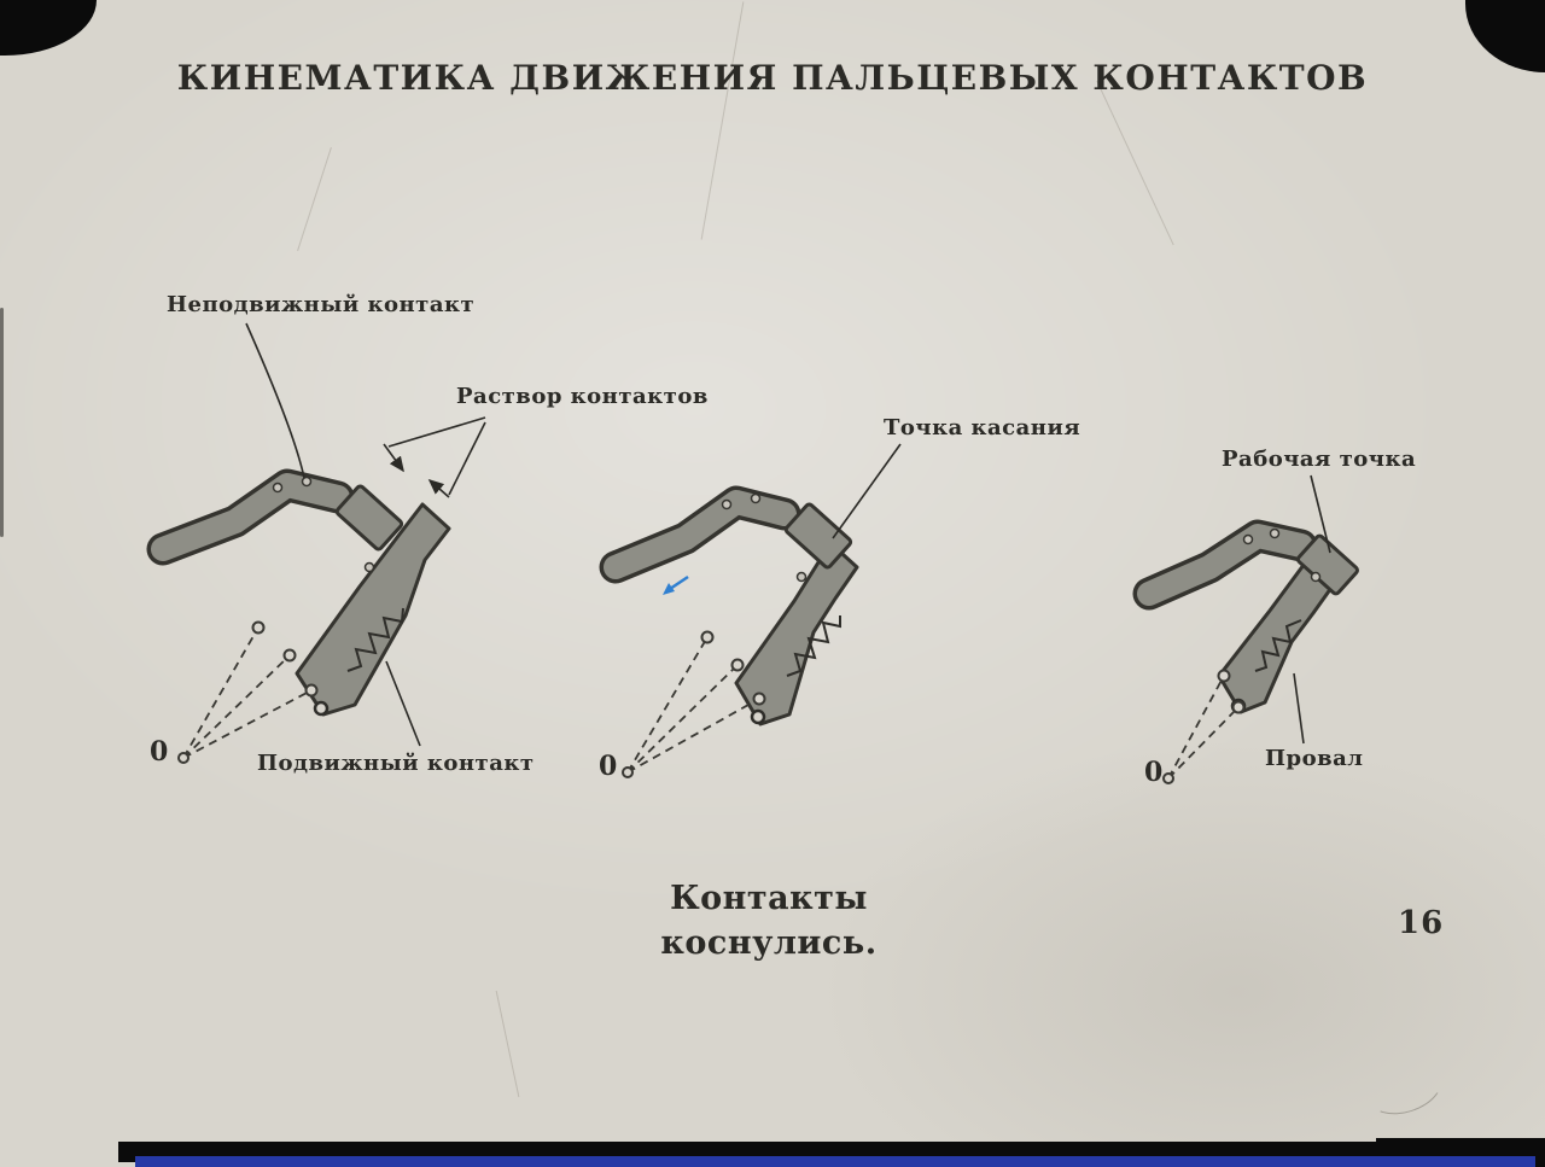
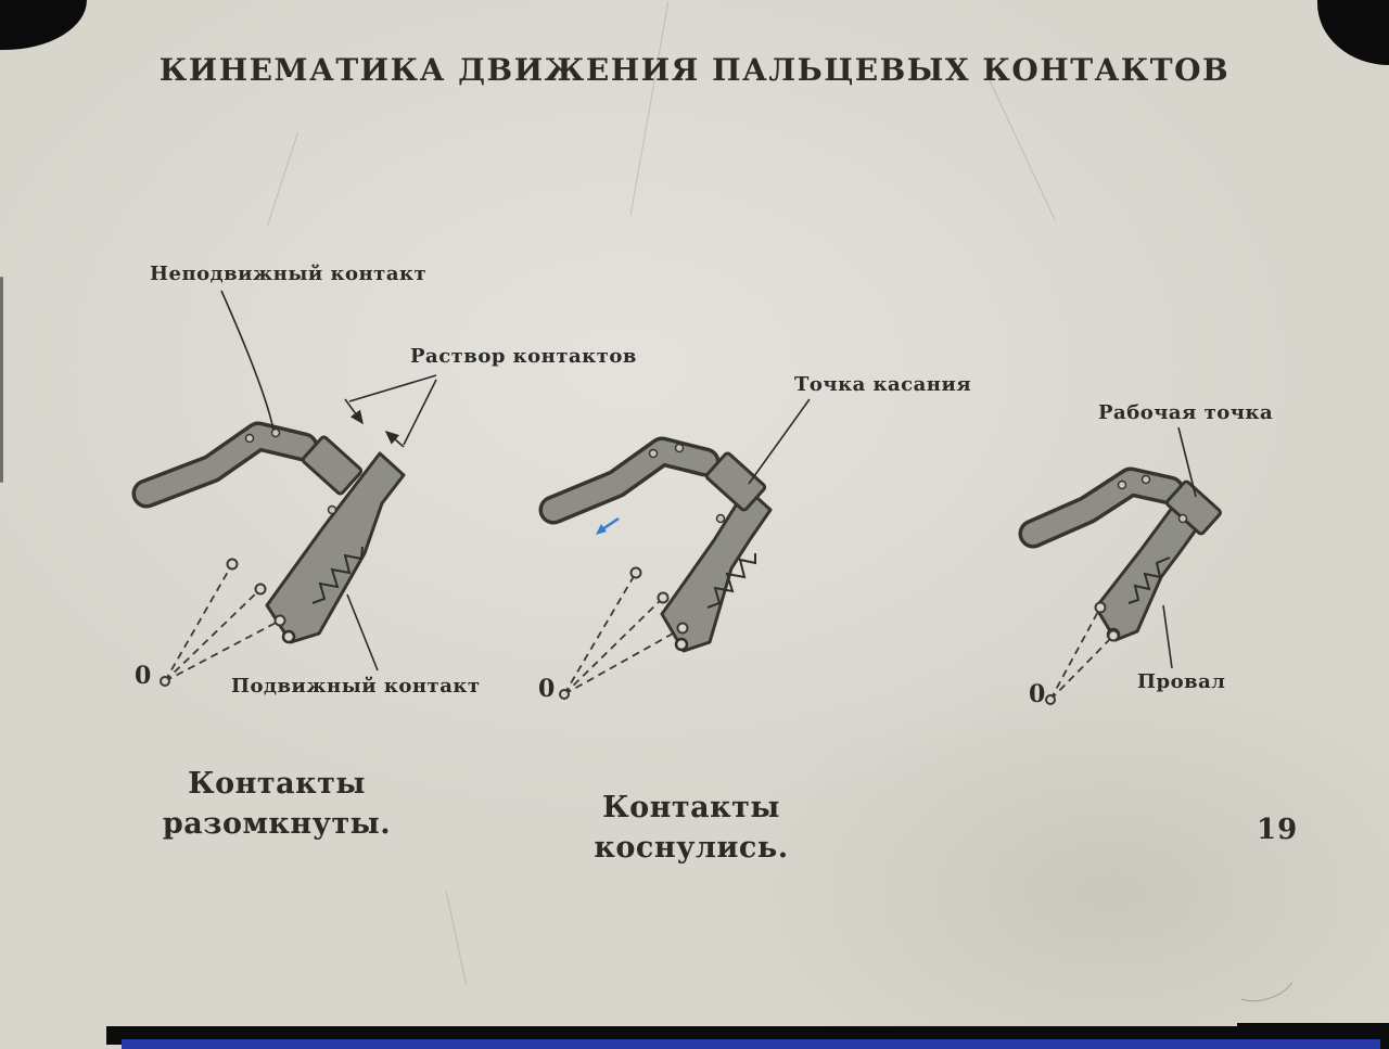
  КИНЕМАТИКА ДВИЖЕНИЯ ПАЛЬЦЕВЫХ КОНТАКТОВ
  Неподвижный контакт
  Раствор контактов
  Точка касания
  Рабочая точка
  Подвижный контакт
  Провал
  0
  0
  0
+ Контакты
+ разомкнуты.
  Контакты коснулись.
- 16
+ 19
